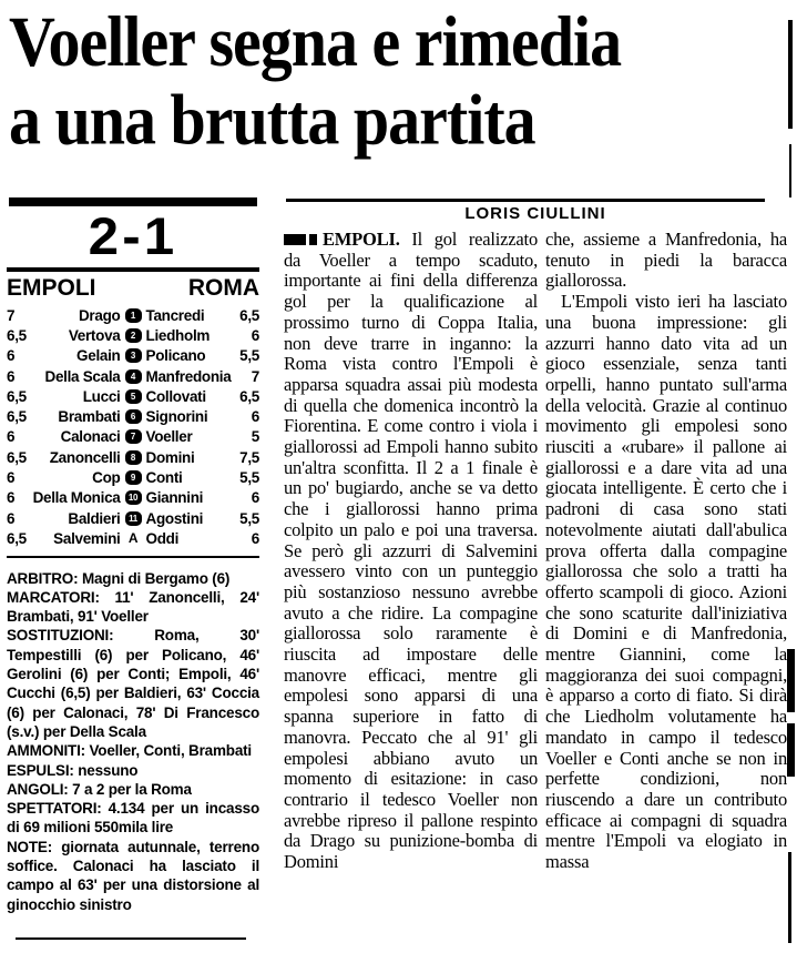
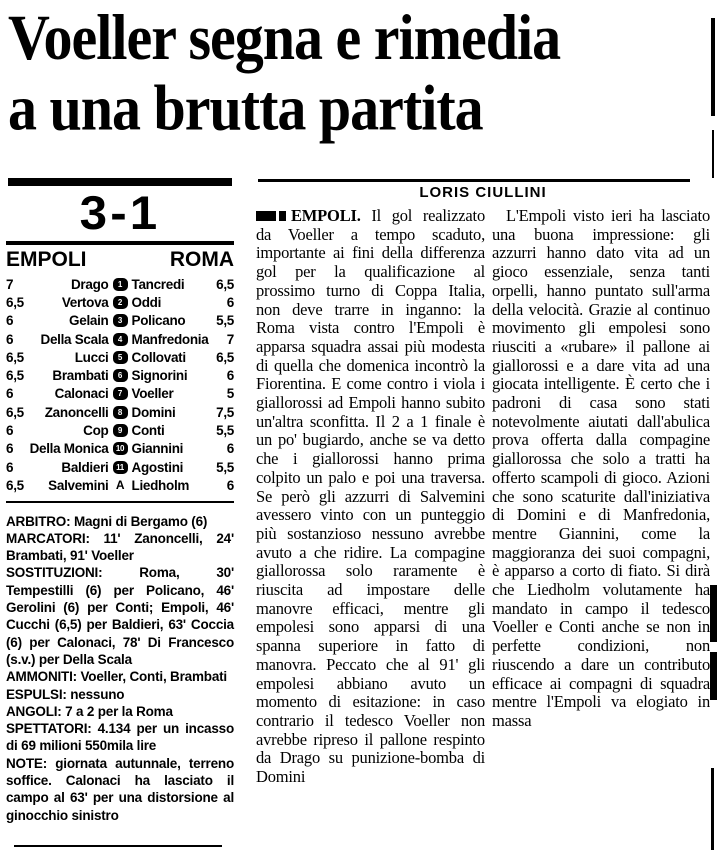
  Voeller segna e rimedia
  a una brutta partita
- 2-1
+ 3-1
  EMPOLI
  ROMA
  7
  Drago
  1
  Tancredi
  6,5
  6,5
  Vertova
  2
- Liedholm
+ Oddi
  6
  6
  Gelain
  3
  Policano
  5,5
  6
  Della Scala
  4
  Manfredonia
  7
  6,5
  Lucci
  5
  Collovati
  6,5
  6,5
  Brambati
  6
  Signorini
  6
  6
  Calonaci
  7
  Voeller
  5
  6,5
  Zanoncelli
  8
  Domini
  7,5
  6
  Cop
  9
  Conti
  5,5
  6
  Della Monica
  10
  Giannini
  6
  6
  Baldieri
  11
  Agostini
  5,5
  6,5
  Salvemini
  A
- Oddi
+ Liedholm
  6
  ARBITRO: Magni di Bergamo (6)
  MARCATORI: 11' Zanoncelli, 24' Brambati, 91' Voeller
  SOSTITUZIONI: Roma, 30' Tempestilli (6) per Policano, 46' Gerolini (6) per Conti; Empoli, 46' Cucchi (6,5) per Baldieri, 63' Coccia (6) per Calonaci, 78' Di Francesco (s.v.) per Della Scala
  AMMONITI: Voeller, Conti, Brambati
  ESPULSI: nessuno
  ANGOLI: 7 a 2 per la Roma
  SPETTATORI: 4.134 per un incasso di 69 milioni 550mila lire
  NOTE: giornata autunnale, terreno soffice. Calonaci ha lasciato il campo al 63' per una distorsione al ginocchio sinistro
  LORIS CIULLINI
  EMPOLI. Il gol realizzato da Voeller a tempo scaduto, importante ai fini della differenza gol per la qualificazione al prossimo turno di Coppa Italia, non deve trarre in inganno: la Roma vista contro l'Empoli è apparsa squadra assai più modesta di quella che domenica incontrò la Fiorentina. E come contro i viola i giallorossi ad Empoli hanno subito un'altra sconfitta. Il 2 a 1 finale è un po' bugiardo, anche se va detto che i giallorossi hanno prima colpito un palo e poi una traversa. Se però gli azzurri di Salvemini avessero vinto con un punteggio più sostanzioso nessuno avrebbe avuto a che ridire. La compagine giallorossa solo raramente è riuscita ad impostare delle manovre efficaci, mentre gli empolesi sono apparsi di una spanna superiore in fatto di manovra. Peccato che al 91' gli empolesi abbiano avuto un momento di esitazione: in caso contrario il tedesco Voeller non avrebbe ripreso il pallone respinto da Drago su punizione-bomba di Domini
- che, assieme a Manfredonia, ha tenuto in piedi la baracca giallorossa.
  L'Empoli visto ieri ha lasciato una buona impressione: gli azzurri hanno dato vita ad un gioco essenziale, senza tanti orpelli, hanno puntato sull'arma della velocità. Grazie al continuo movimento gli empolesi sono riusciti a «rubare» il pallone ai giallorossi e a dare vita ad una giocata intelligente. È certo che i padroni di casa sono stati notevolmente aiutati dall'abulica prova offerta dalla compagine giallorossa che solo a tratti ha offerto scampoli di gioco. Azioni che sono scaturite dall'iniziativa di Domini e di Manfredonia, mentre Giannini, come la maggioranza dei suoi compagni, è apparso a corto di fiato. Si dirà che Liedholm volutamente ha mandato in campo il tedesco Voeller e Conti anche se non in perfette condizioni, non riuscendo a dare un contributo efficace ai compagni di squadra mentre l'Empoli va elogiato in massa
